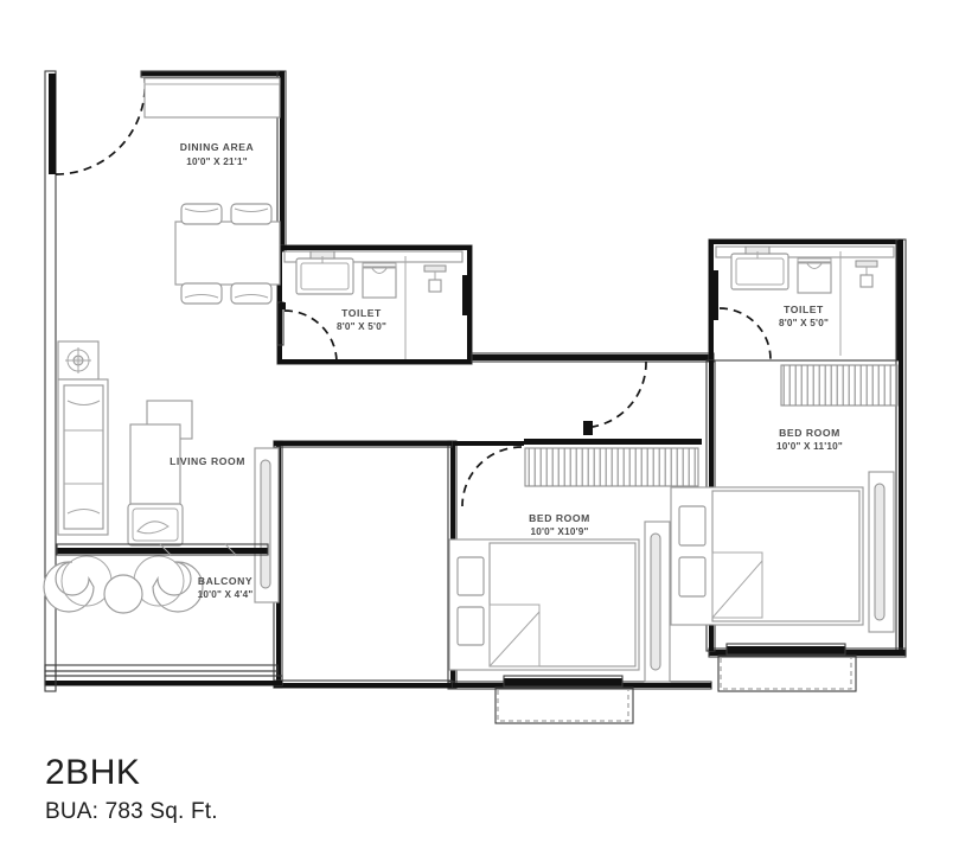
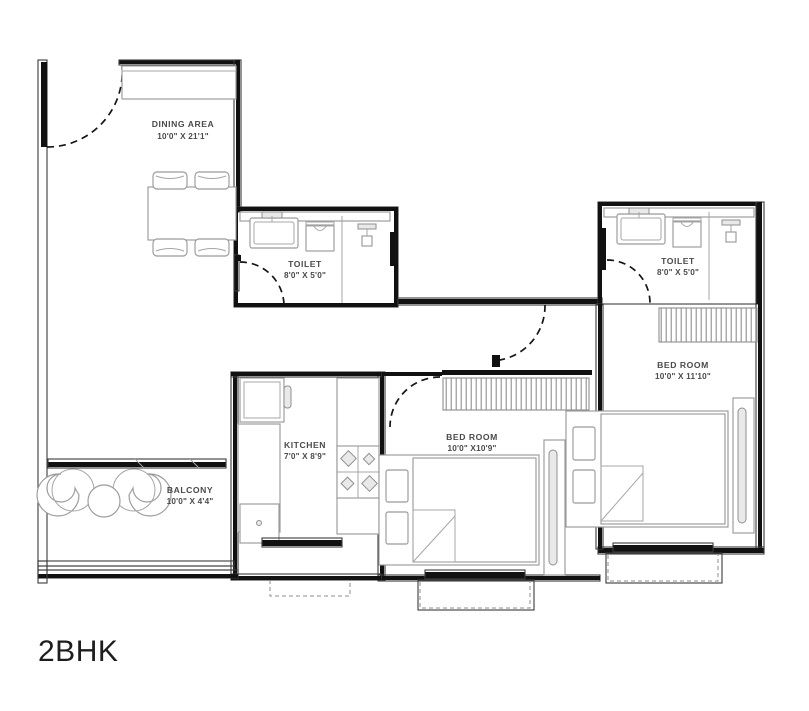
  DINING AREA
  10'0" X 21'1"
  TOILET
  8'0" X 5'0"
  TOILET
  8'0" X 5'0"
- LIVING ROOM
  BALCONY
  10'0" X 4'4"
+ KITCHEN
+ 7'0" X 8'9"
  BED ROOM
  10'0" X10'9"
  BED ROOM
  10'0" X 11'10"
  2BHK
- BUA: 783 Sq. Ft.
